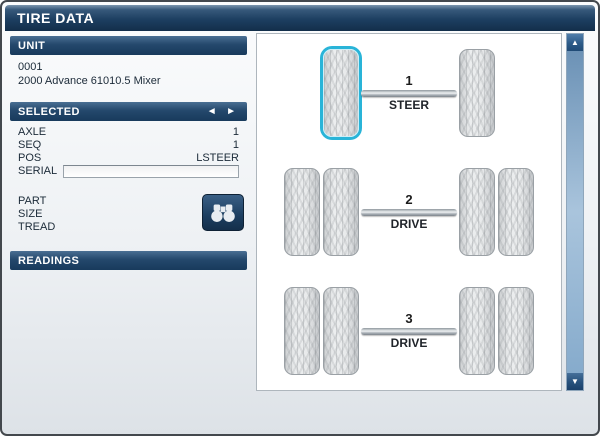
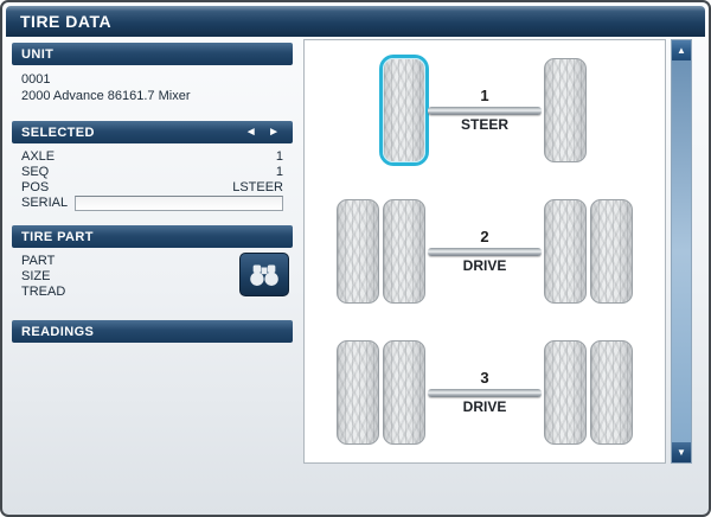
  TIRE DATA
  UNIT
  0001
- 2000 Advance 61010.5 Mixer
+ 2000 Advance 86161.7 Mixer
  SELECTED
  ◄ ►
  AXLE
  1
  SEQ
  1
  POS
  LSTEER
  SERIAL
+ TIRE PART
  PART
  SIZE
  TREAD
  READINGS
  1
  STEER
  2
  DRIVE
  3
  DRIVE
  ▲
  ▼
